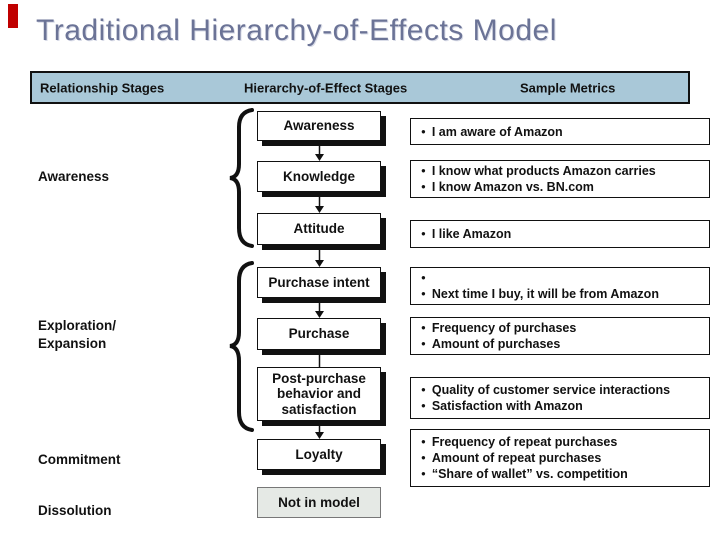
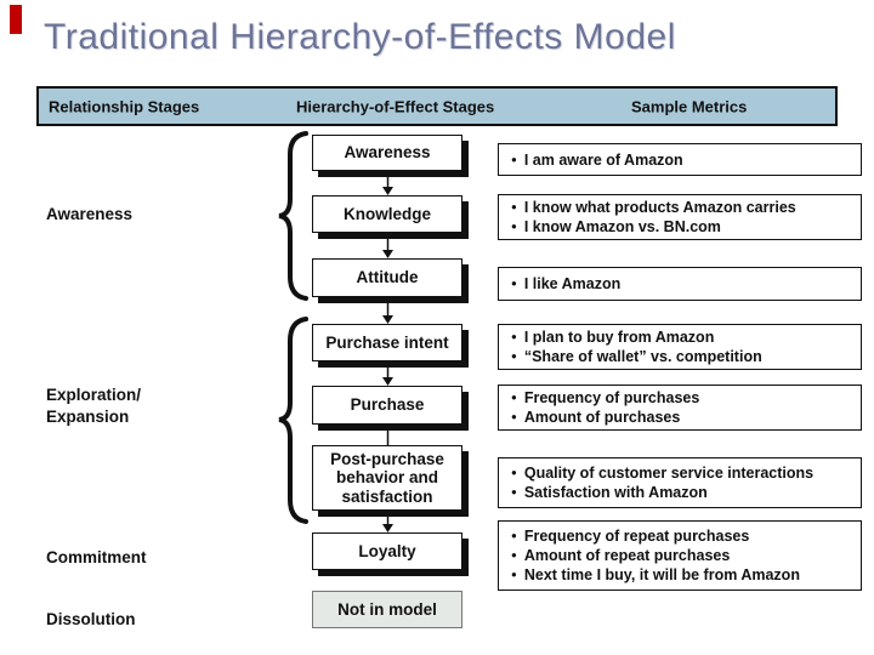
  Traditional Hierarchy-of-Effects Model
  Relationship Stages
  Hierarchy-of-Effect Stages
  Sample Metrics
  Awareness
  Exploration/
  Expansion
  Commitment
  Dissolution
  Awareness
  Knowledge
  Attitude
  Purchase intent
  Purchase
  Post-purchase behavior and satisfaction
  Loyalty
  Not in model
  ●
  I am aware of Amazon
  ●
  I know what products Amazon carries
  ●
  I know Amazon vs. BN.com
  ●
  I like Amazon
  ●
+ I plan to buy from Amazon
  ●
- Next time I buy, it will be from Amazon
+ “Share of wallet” vs. competition
  ●
  Frequency of purchases
  ●
  Amount of purchases
  ●
  Quality of customer service interactions
  ●
  Satisfaction with Amazon
  ●
  Frequency of repeat purchases
  ●
  Amount of repeat purchases
  ●
- “Share of wallet” vs. competition
+ Next time I buy, it will be from Amazon
